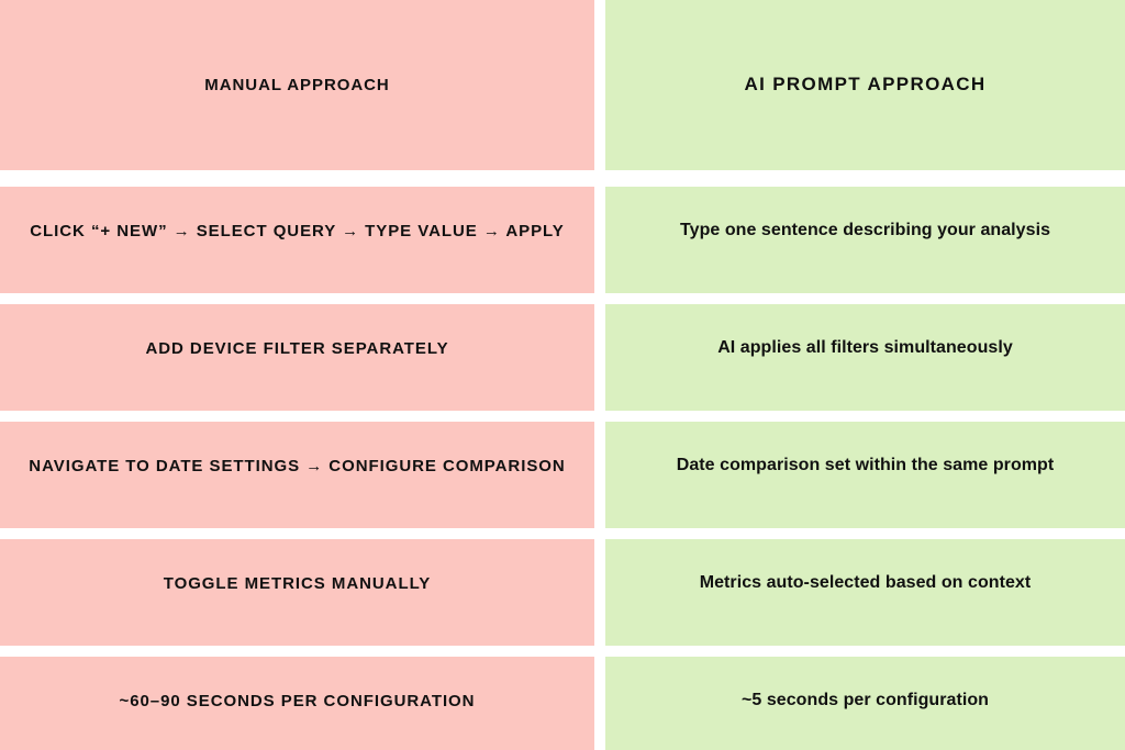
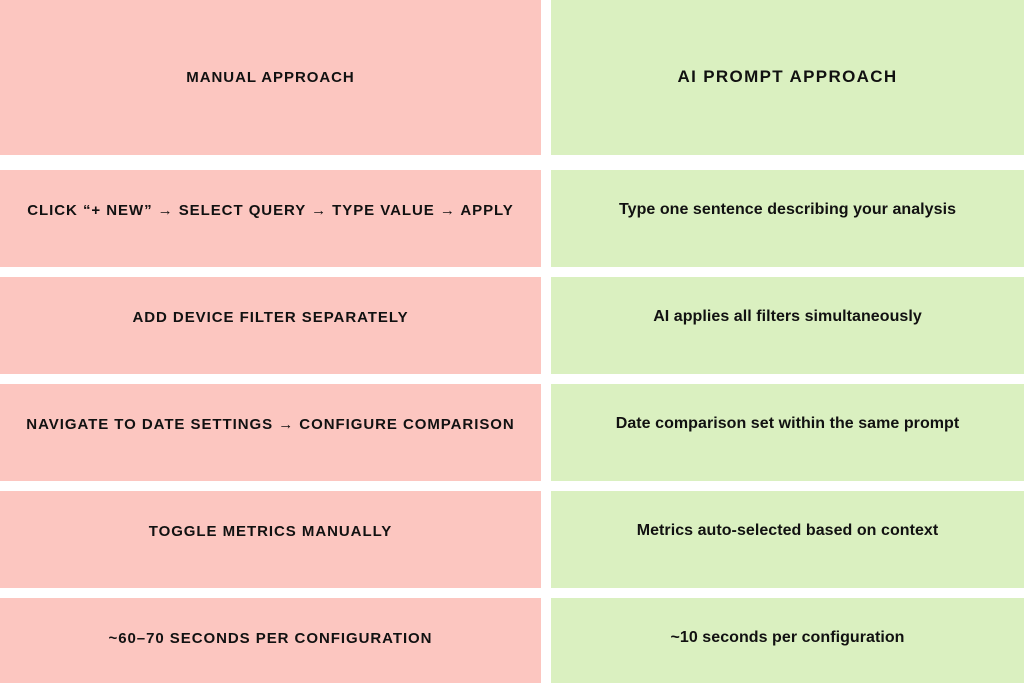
  MANUAL APPROACH
  AI PROMPT APPROACH
  CLICK “+ NEW” → SELECT QUERY → TYPE VALUE → APPLY
  Type one sentence describing your analysis
  ADD DEVICE FILTER SEPARATELY
  AI applies all filters simultaneously
  NAVIGATE TO DATE SETTINGS → CONFIGURE COMPARISON
  Date comparison set within the same prompt
  TOGGLE METRICS MANUALLY
  Metrics auto-selected based on context
- ~60–90 SECONDS PER CONFIGURATION
+ ~60–70 SECONDS PER CONFIGURATION
- ~5 seconds per configuration
+ ~10 seconds per configuration
